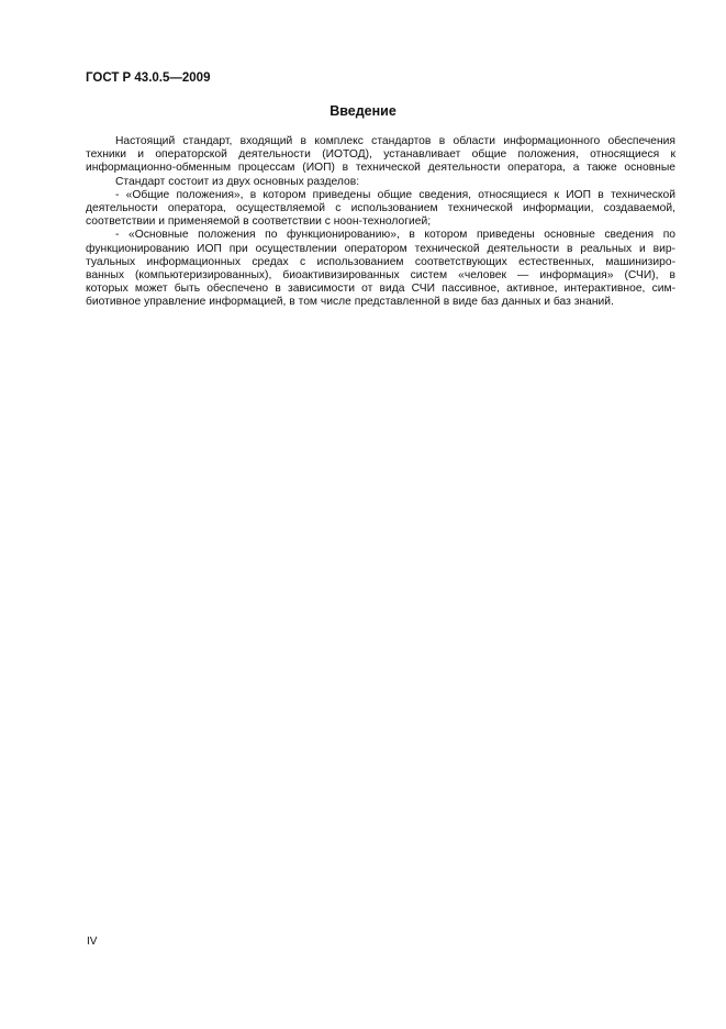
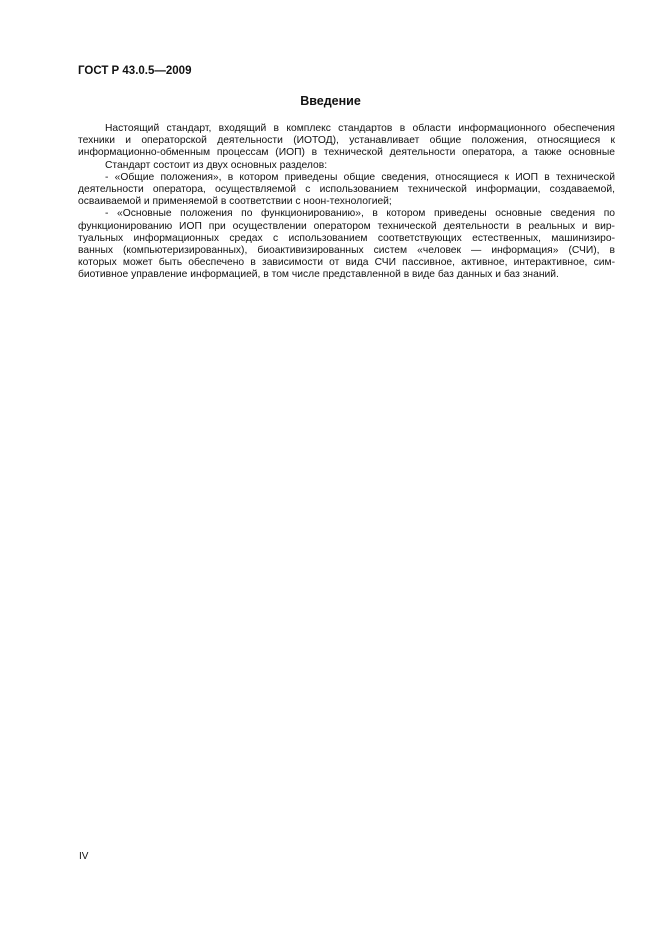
  ГОСТ Р 43.0.5—2009
  Введение
  Настоящий стандарт, входящий в комплекс стандартов в области информационного обеспечения
  техники и операторской деятельности (ИОТОД), устанавливает общие положения, относящиеся к
  информационно-обменным процессам (ИОП) в технической деятельности оператора, а также основные
  Стандарт состоит из двух основных разделов:
  - «Общие положения», в котором приведены общие сведения, относящиеся к ИОП в технической
  деятельности оператора, осуществляемой с использованием технической информации, создаваемой,
- соответствии и применяемой в соответствии с ноон-технологией;
+ осваиваемой и применяемой в соответствии с ноон-технологией;
  - «Основные положения по функционированию», в котором приведены основные сведения по
  функционированию ИОП при осуществлении оператором технической деятельности в реальных и вир-
  туальных информационных средах с использованием соответствующих естественных, машинизиро-
  ванных (компьютеризированных), биоактивизированных систем «человек — информация» (СЧИ), в
  которых может быть обеспечено в зависимости от вида СЧИ пассивное, активное, интерактивное, сим-
  биотивное управление информацией, в том числе представленной в виде баз данных и баз знаний.
  IV
